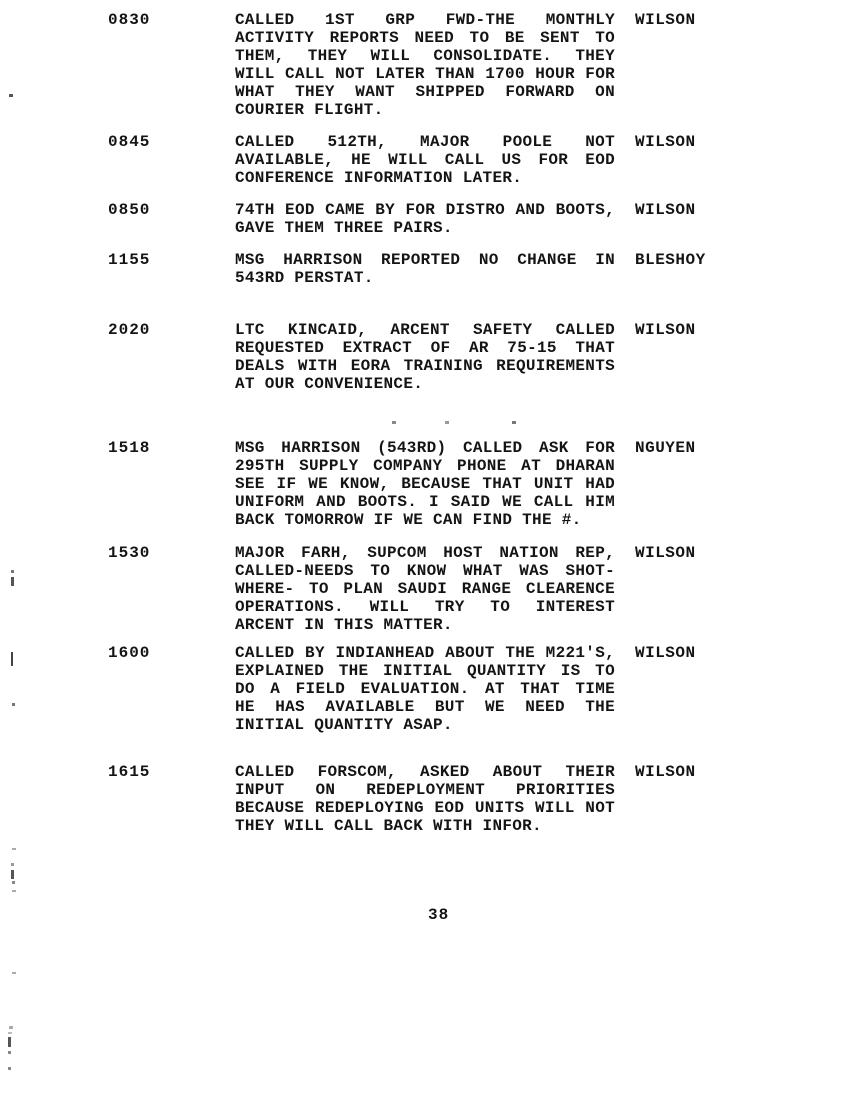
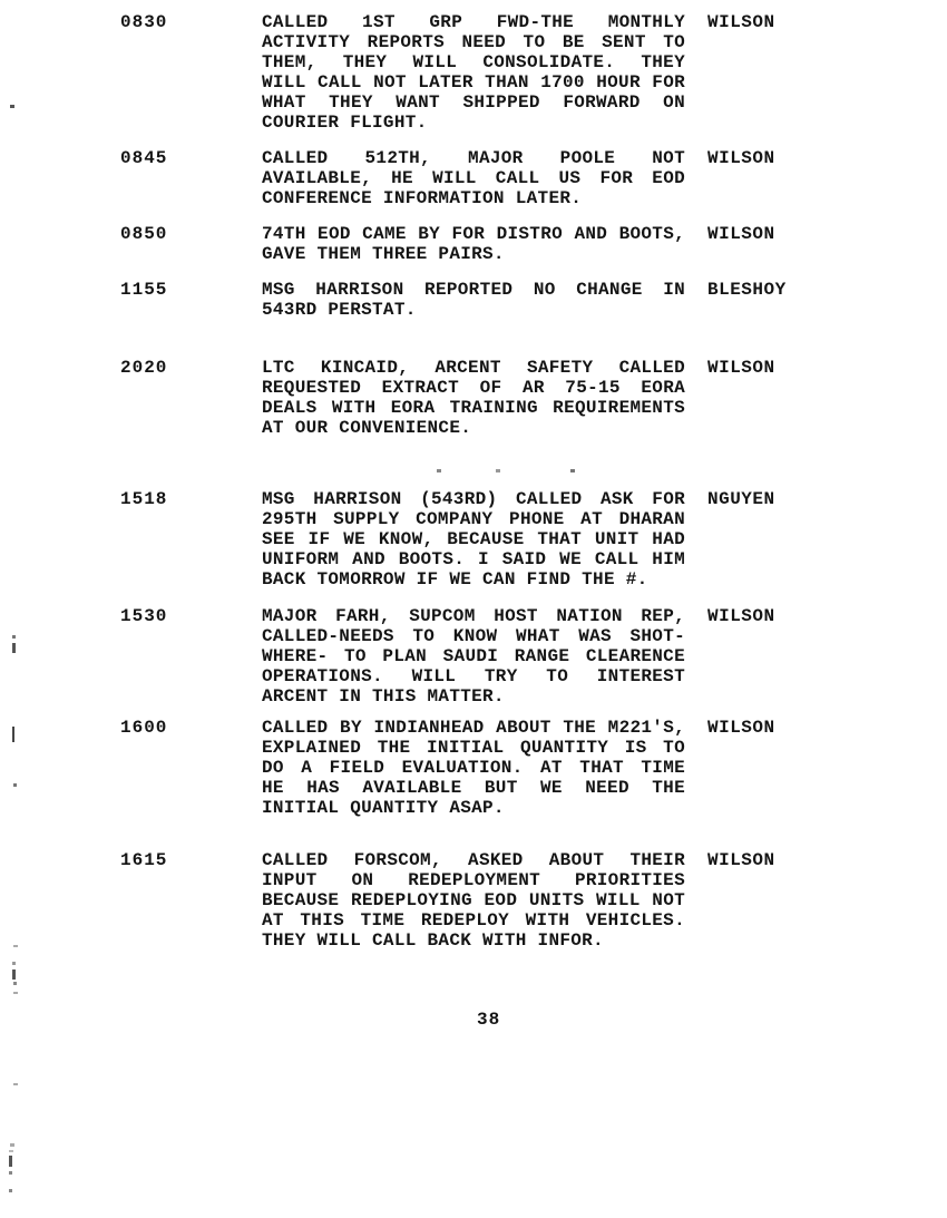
  0830
  CALLED 1ST GRP FWD-THE MONTHLY
  ACTIVITY REPORTS NEED TO BE SENT TO
  THEM, THEY WILL CONSOLIDATE. THEY
  WILL CALL NOT LATER THAN 1700 HOUR FOR
  WHAT THEY WANT SHIPPED FORWARD ON
  COURIER FLIGHT.
  WILSON
  0845
  CALLED 512TH, MAJOR POOLE NOT
  AVAILABLE, HE WILL CALL US FOR EOD
  CONFERENCE INFORMATION LATER.
  WILSON
  0850
  74TH EOD CAME BY FOR DISTRO AND BOOTS,
  GAVE THEM THREE PAIRS.
  WILSON
  1155
  MSG HARRISON REPORTED NO CHANGE IN
  543RD PERSTAT.
  BLESHOY
  2020
  LTC KINCAID, ARCENT SAFETY CALLED
- REQUESTED EXTRACT OF AR 75-15 THAT
+ REQUESTED EXTRACT OF AR 75-15 EORA
  DEALS WITH EORA TRAINING REQUIREMENTS
  AT OUR CONVENIENCE.
  WILSON
  1518
  MSG HARRISON (543RD) CALLED ASK FOR
  295TH SUPPLY COMPANY PHONE AT DHARAN
  SEE IF WE KNOW, BECAUSE THAT UNIT HAD
  UNIFORM AND BOOTS. I SAID WE CALL HIM
  BACK TOMORROW IF WE CAN FIND THE #.
  NGUYEN
  1530
  MAJOR FARH, SUPCOM HOST NATION REP,
  CALLED-NEEDS TO KNOW WHAT WAS SHOT-
  WHERE- TO PLAN SAUDI RANGE CLEARENCE
  OPERATIONS. WILL TRY TO INTEREST
  ARCENT IN THIS MATTER.
  WILSON
  1600
  CALLED BY INDIANHEAD ABOUT THE M221'S,
  EXPLAINED THE INITIAL QUANTITY IS TO
  DO A FIELD EVALUATION. AT THAT TIME
  HE HAS AVAILABLE BUT WE NEED THE
  INITIAL QUANTITY ASAP.
  WILSON
  1615
  CALLED FORSCOM, ASKED ABOUT THEIR
  INPUT ON REDEPLOYMENT PRIORITIES
  BECAUSE REDEPLOYING EOD UNITS WILL NOT
+ AT THIS TIME REDEPLOY WITH VEHICLES.
  THEY WILL CALL BACK WITH INFOR.
  WILSON
  38
